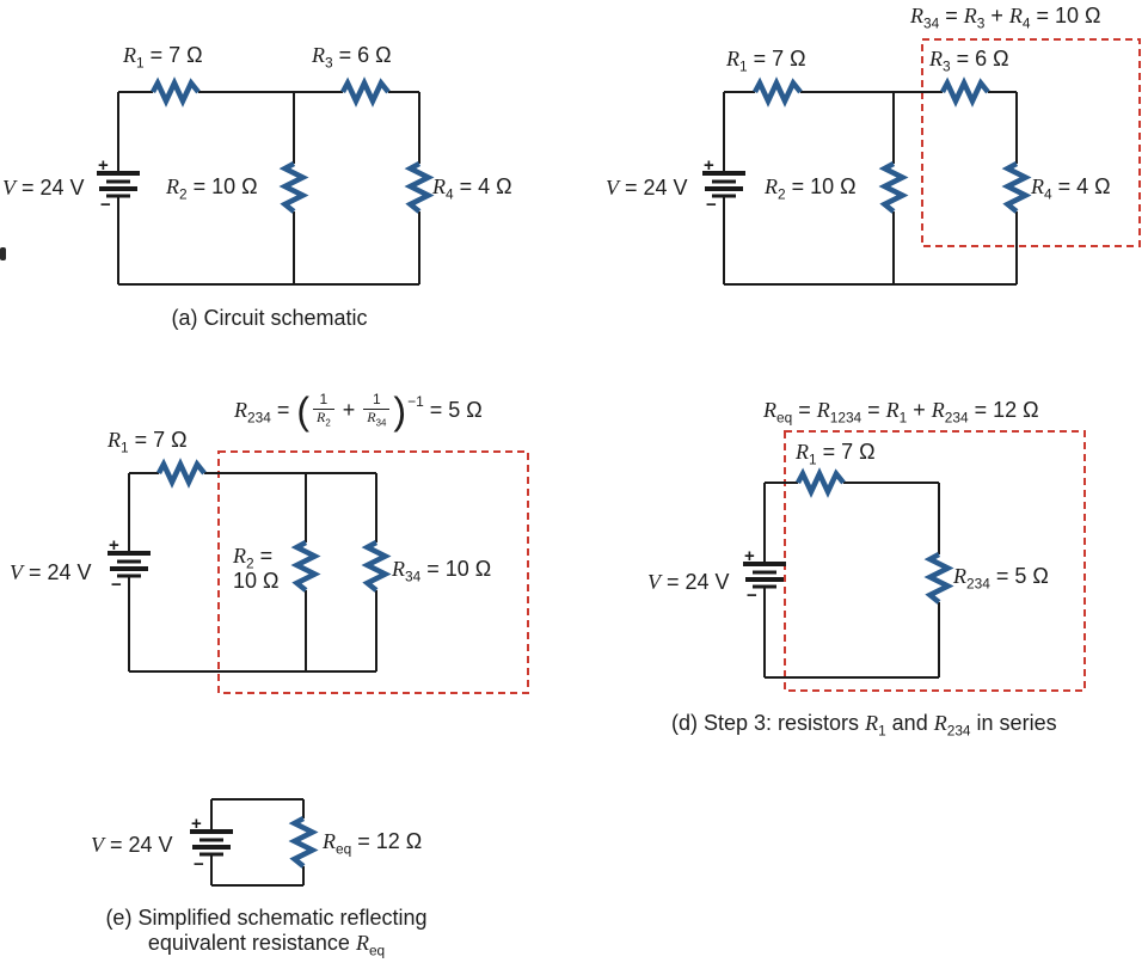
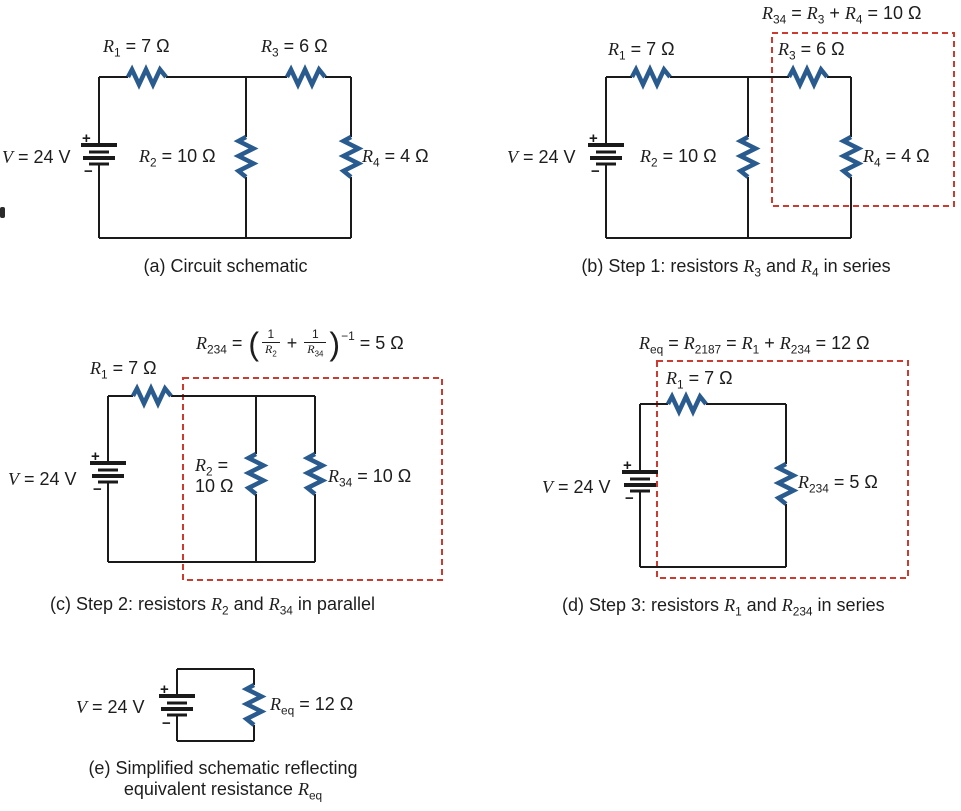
  R1 = 7 Ω
  R3 = 6 Ω
  V = 24 V
  +
  −
  R2 = 10 Ω
  R4 = 4 Ω
  (a) Circuit schematic
  R34 = R3 + R4 = 10 Ω
  R1 = 7 Ω
  R3 = 6 Ω
  V = 24 V
  +
  −
  R2 = 10 Ω
  R4 = 4 Ω
+ (b) Step 1: resistors R3 and R4 in series
  R234 = (
  1
  R2
  +
  1
  R34
  )−1 = 5 Ω
  R1 = 7 Ω
  V = 24 V
  +
  −
  R2 =
  10 Ω
  R34 = 10 Ω
+ (c) Step 2: resistors R2 and R34 in parallel
- Req = R1234 = R1 + R234 = 12 Ω
+ Req = R2187 = R1 + R234 = 12 Ω
  R1 = 7 Ω
  V = 24 V
  +
  −
  R234 = 5 Ω
  (d) Step 3: resistors R1 and R234 in series
  V = 24 V
  +
  −
  Req = 12 Ω
  (e) Simplified schematic reflecting
  equivalent resistance Req
